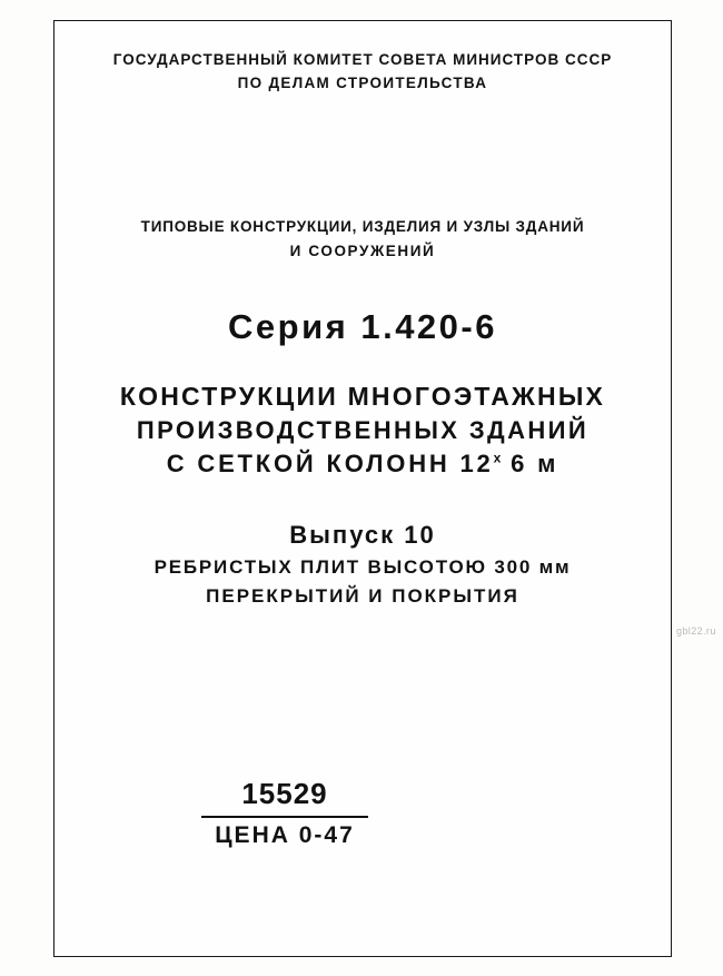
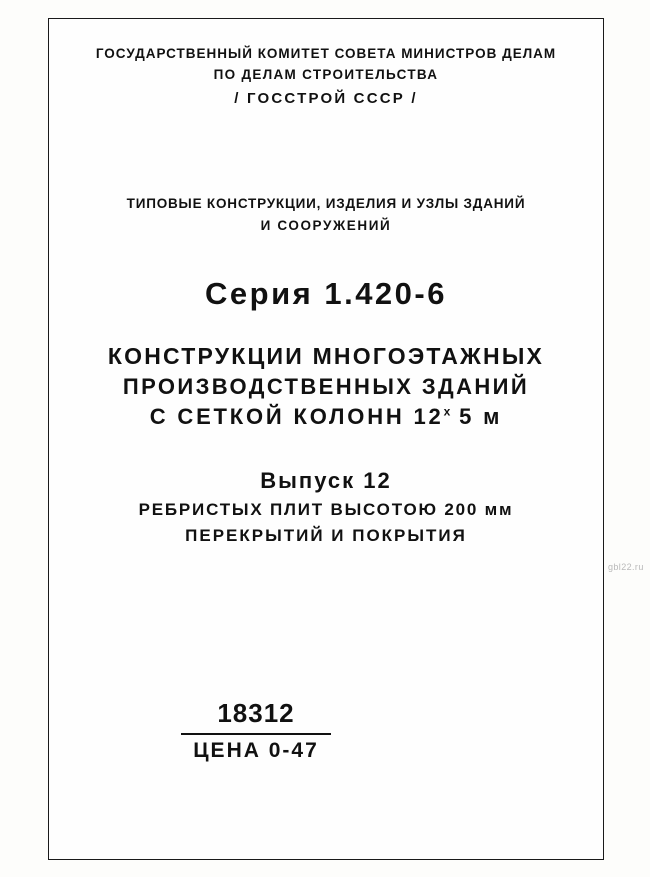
- ГОСУДАРСТВЕННЫЙ КОМИТЕТ СОВЕТА МИНИСТРОВ СССР
+ ГОСУДАРСТВЕННЫЙ КОМИТЕТ СОВЕТА МИНИСТРОВ ДЕЛАМ
  ПО ДЕЛАМ СТРОИТЕЛЬСТВА
+ / ГОССТРОЙ СССР /
  ТИПОВЫЕ КОНСТРУКЦИИ, ИЗДЕЛИЯ И УЗЛЫ ЗДАНИЙ
  И СООРУЖЕНИЙ
  Серия 1.420-6
  КОНСТРУКЦИИ МНОГОЭТАЖНЫХ
  ПРОИЗВОДСТВЕННЫХ ЗДАНИЙ
- С СЕТКОЙ КОЛОНН 12х 6 м
+ С СЕТКОЙ КОЛОНН 12х 5 м
- Выпуск 10
+ Выпуск 12
- РЕБРИСТЫХ ПЛИТ ВЫСОТОЮ 300 мм
+ РЕБРИСТЫХ ПЛИТ ВЫСОТОЮ 200 мм
  ПЕРЕКРЫТИЙ И ПОКРЫТИЯ
- 15529
+ 18312
  ЦЕНА 0-47
  gbl22.ru
